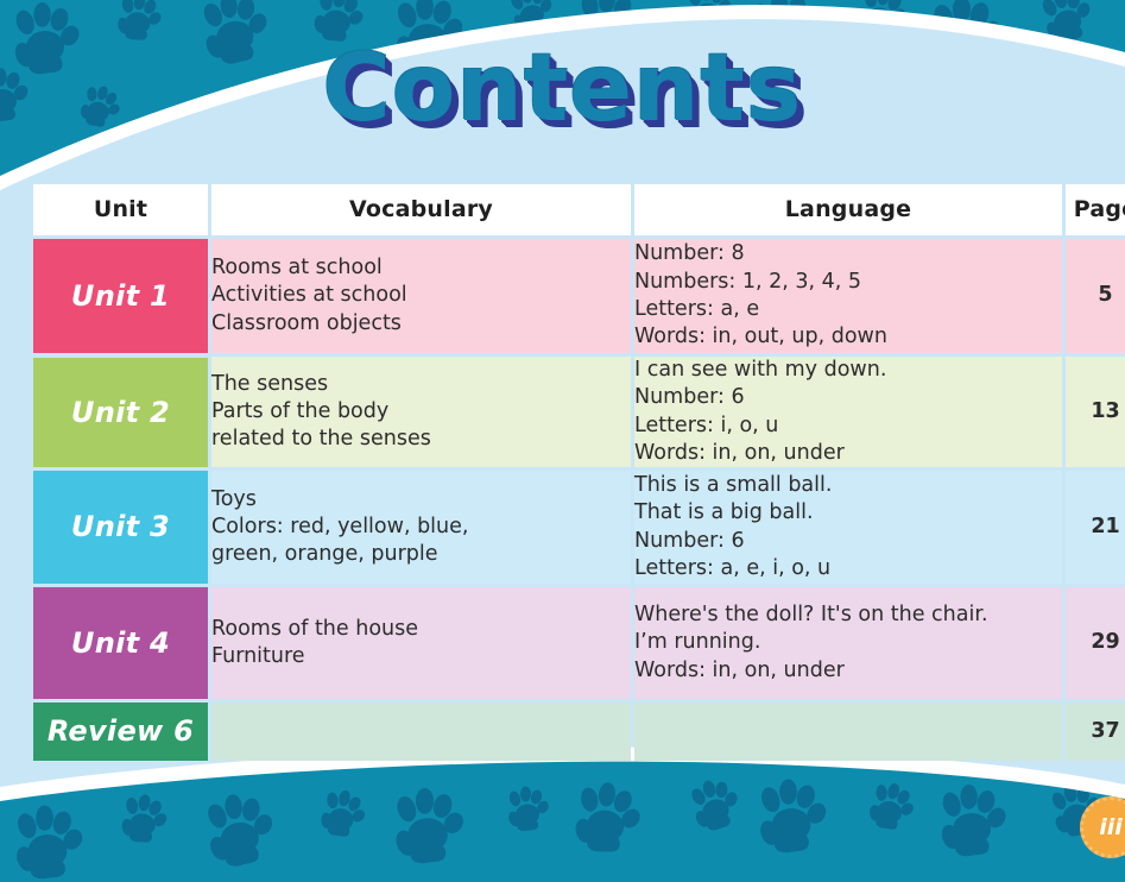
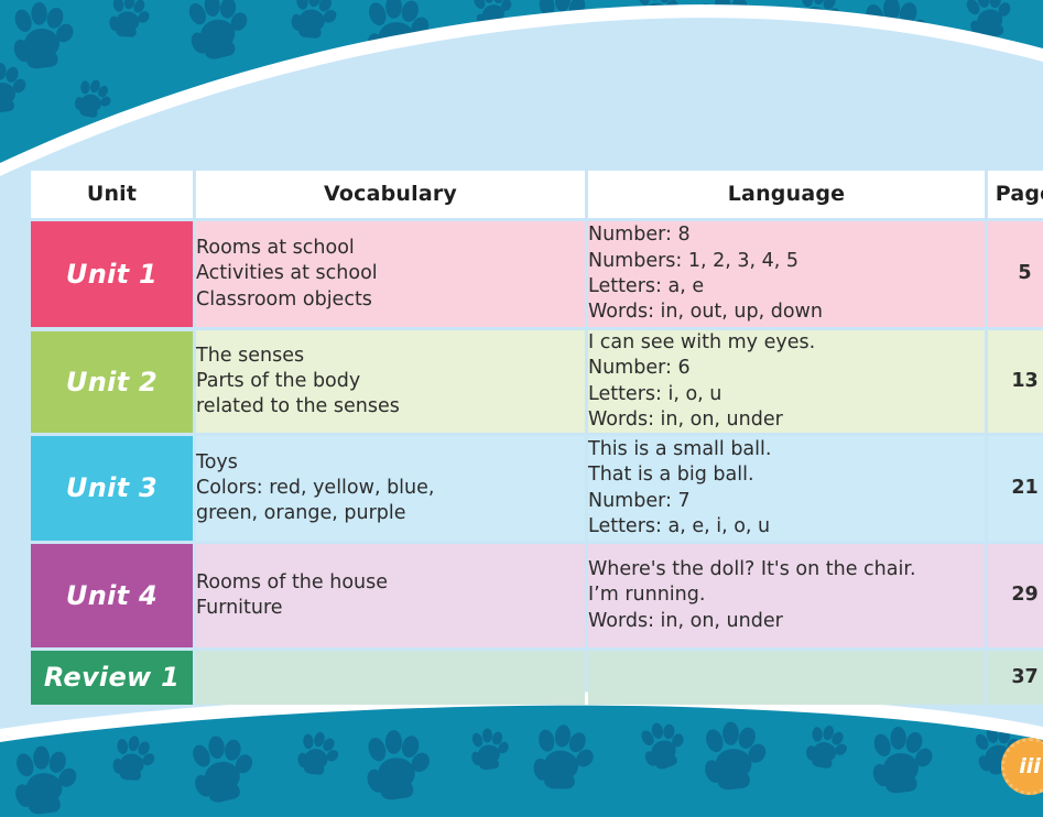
- Contents
  Unit	Vocabulary	Language	Pag
  Unit 1	Rooms at school Activities at school Classroom objects	Number: 8 Numbers: 1, 2, 3, 4, 5 Letters: a, e Words: in, out, up, down	5
- Unit 2	The senses Parts of the body related to the senses	I can see with my down. Number: 6 Letters: i, o, u Words: in, on, under	13
+ Unit 2	The senses Parts of the body related to the senses	I can see with my eyes. Number: 6 Letters: i, o, u Words: in, on, under	13
- Unit 3	Toys Colors: red, yellow, blue, green, orange, purple	This is a small ball. That is a big ball. Number: 6 Letters: a, e, i, o, u	21
+ Unit 3	Toys Colors: red, yellow, blue, green, orange, purple	This is a small ball. That is a big ball. Number: 7 Letters: a, e, i, o, u	21
  Unit 4	Rooms of the house Furniture	Where's the doll? It's on the chair. I’m running. Words: in, on, under	29
- Review 6			37
+ Review 1			37
  iii
